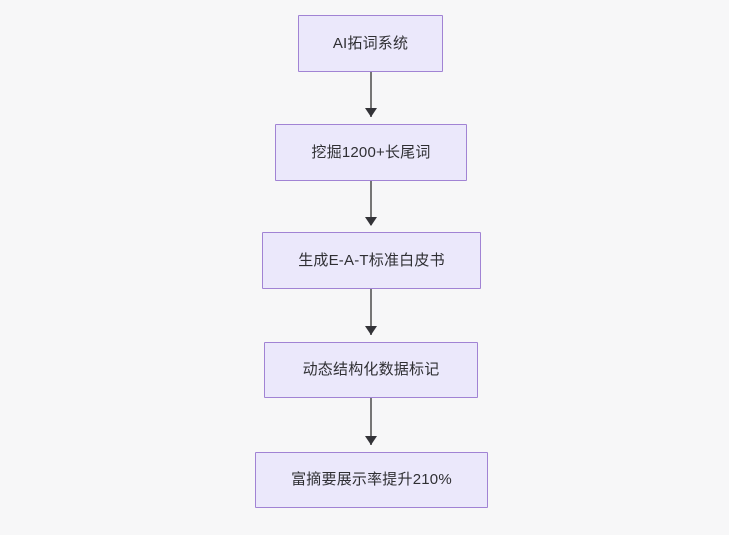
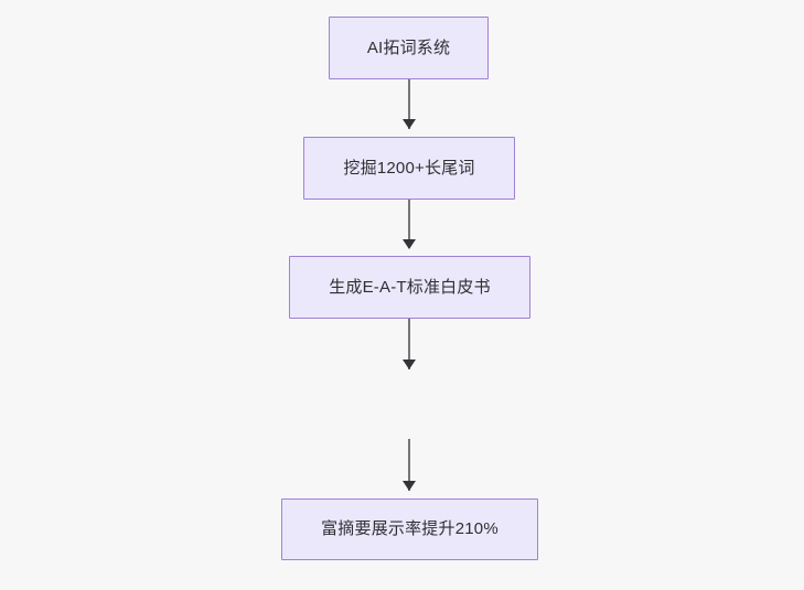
  AI拓词系统
  挖掘1200+长尾词
  生成E-A-T标准白皮书
- 动态结构化数据标记
  富摘要展示率提升210%
